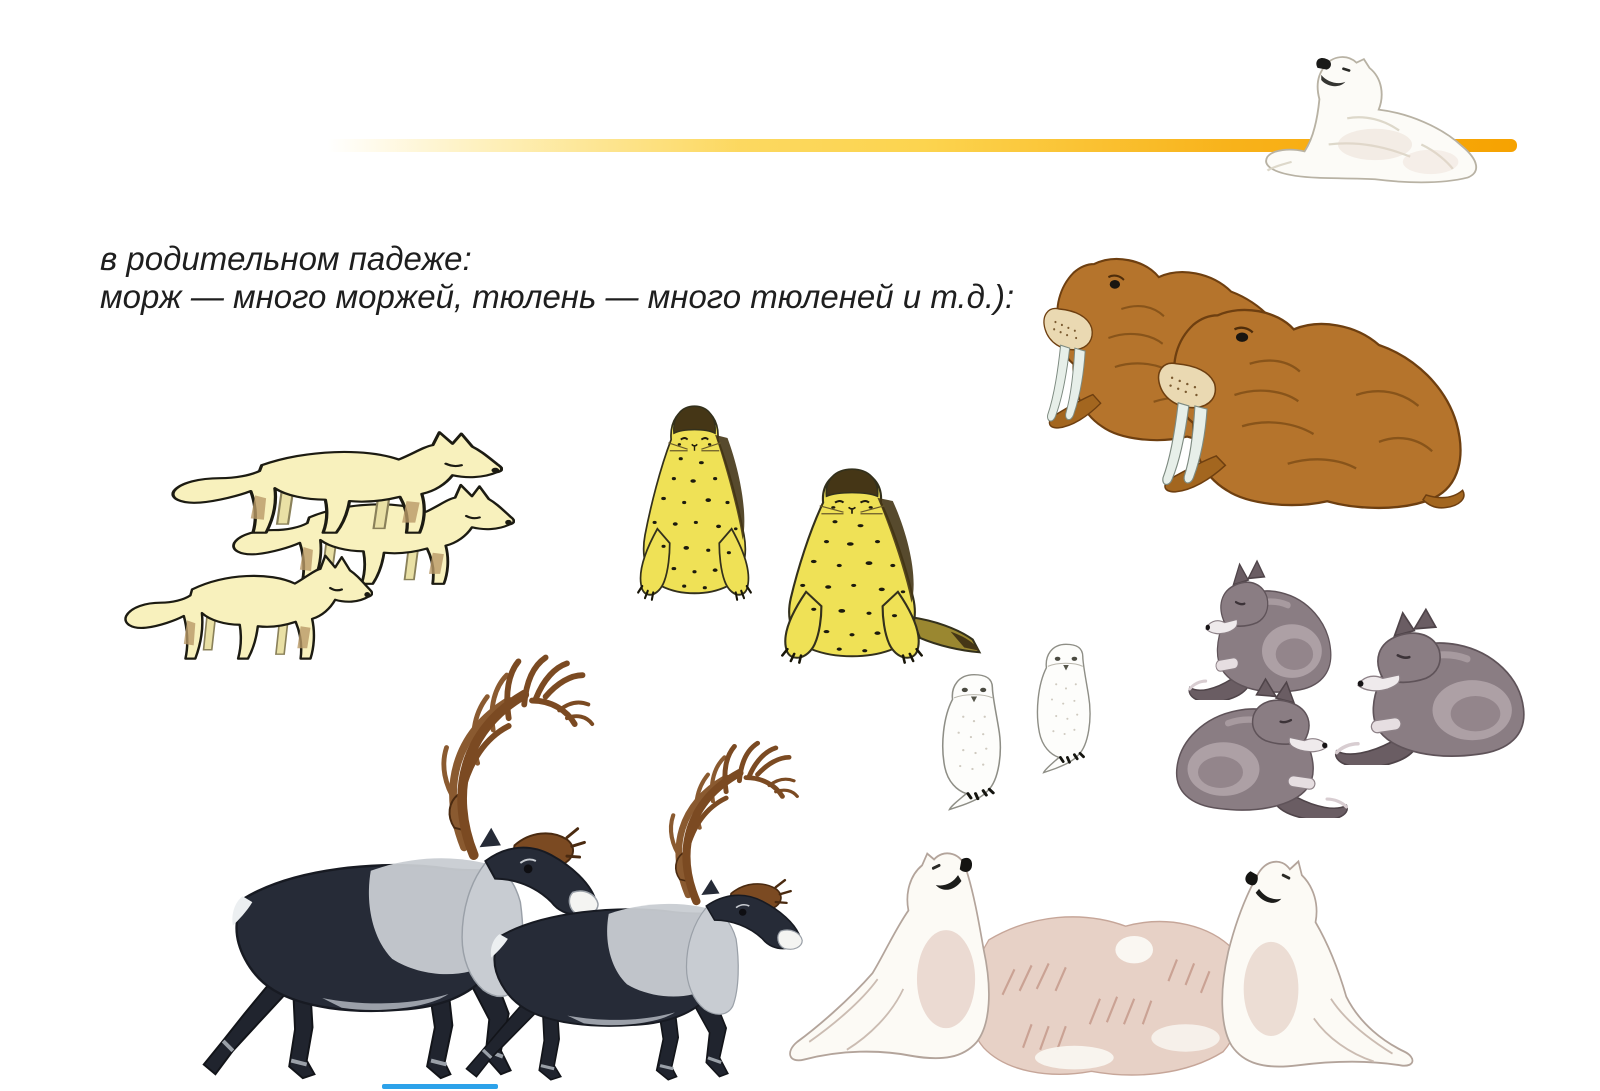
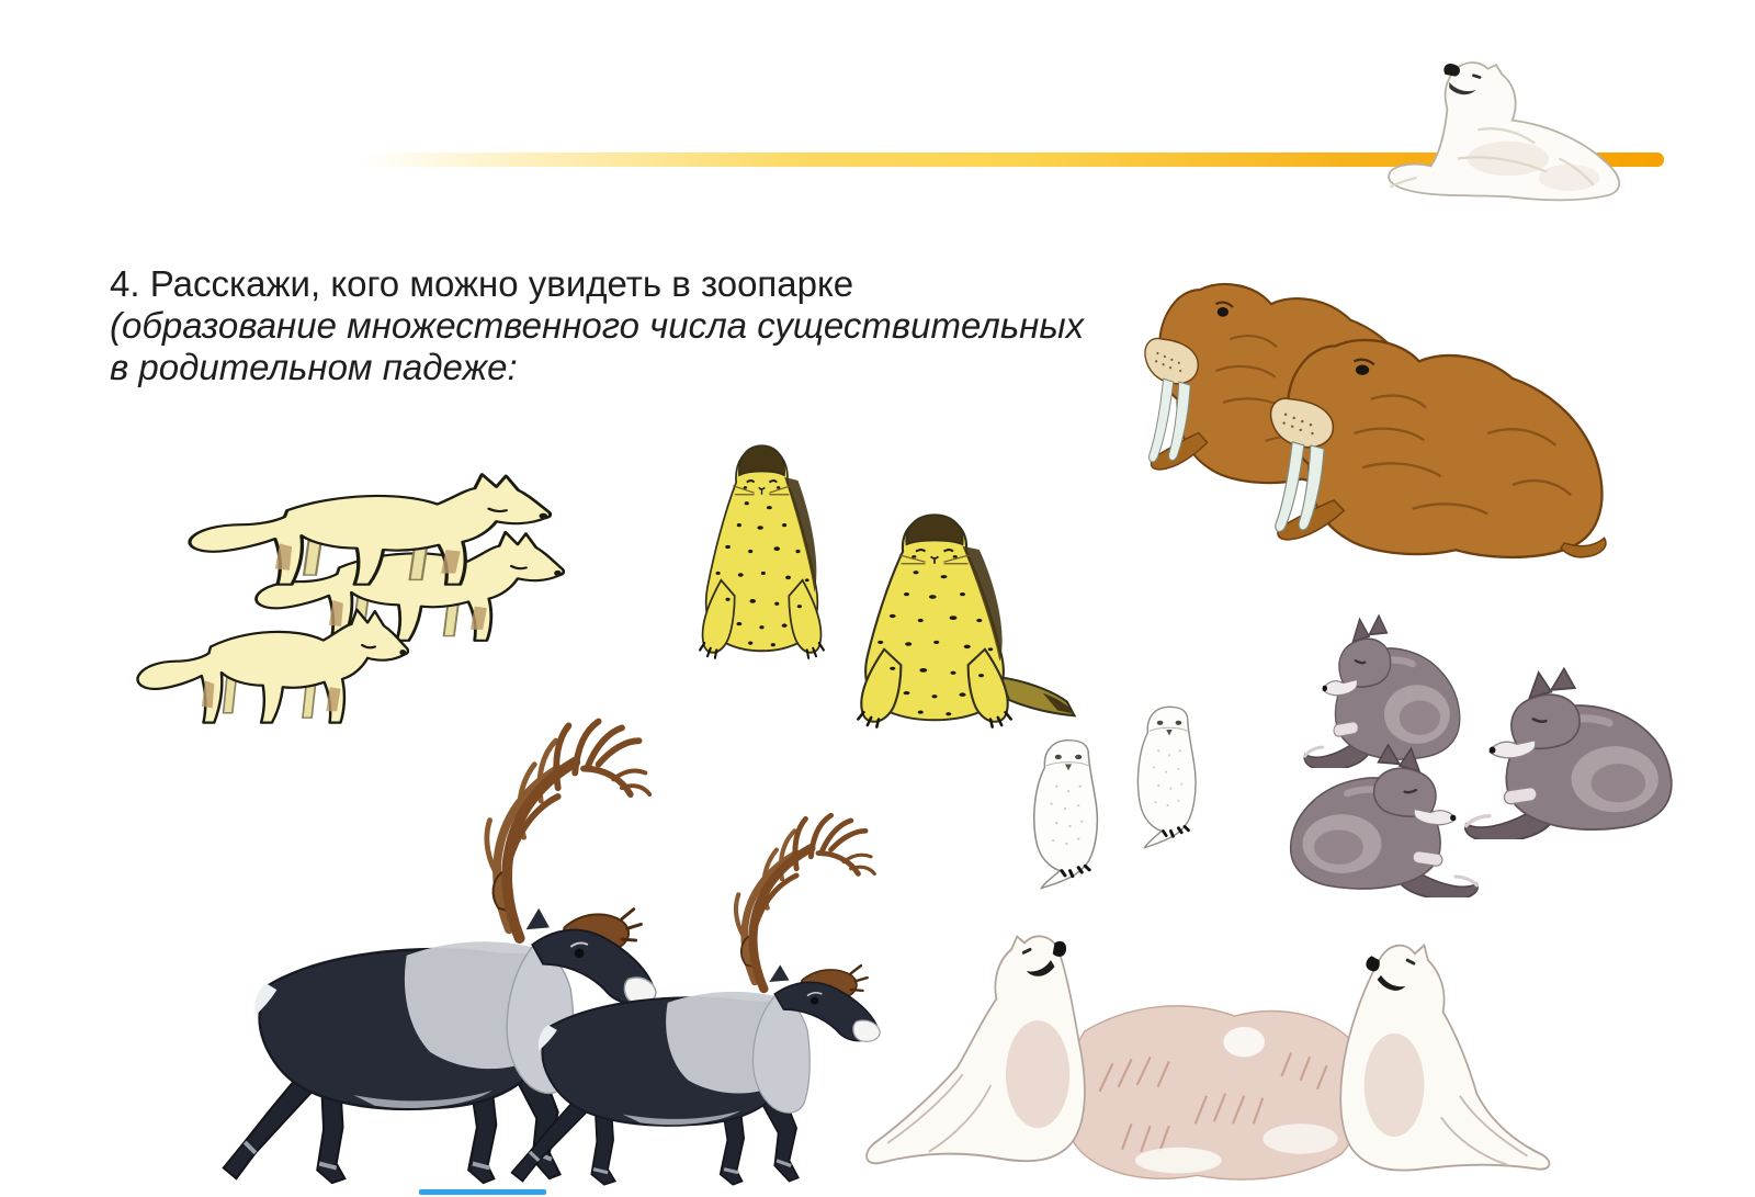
+ 4. Расскажи, кого можно увидеть в зоопарке
+ (образование множественного числа существительных
  в родительном падеже:
- морж — много моржей, тюлень — много тюленей и т.д.):
